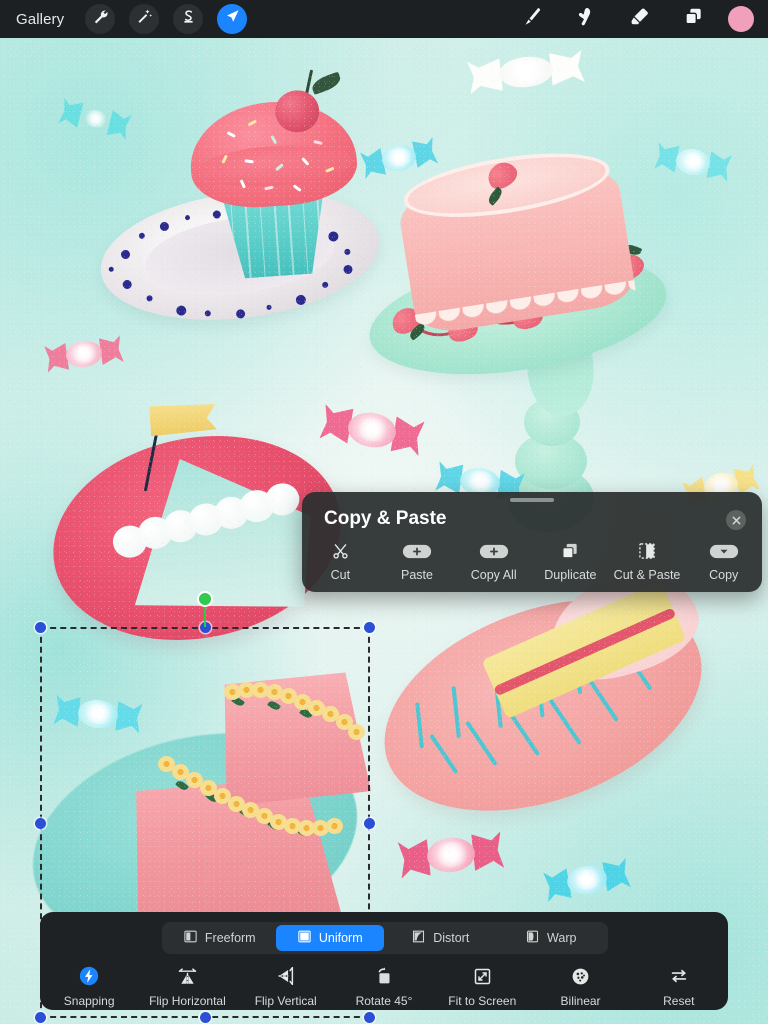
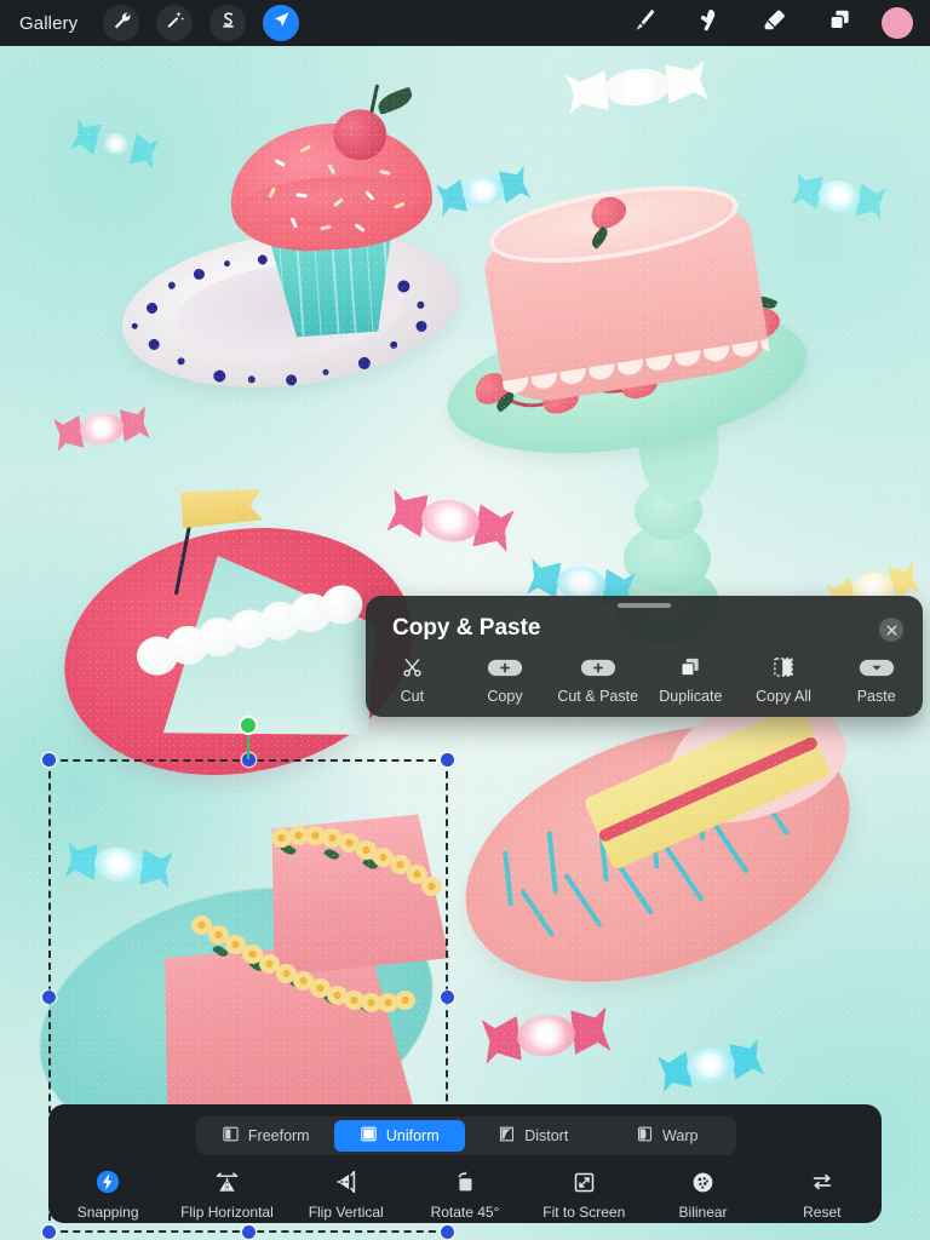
  Gallery
  Copy & Paste
  Cut
- Paste
+ Copy
- Copy All
+ Cut & Paste
  Duplicate
- Cut & Paste
+ Copy All
- Copy
+ Paste
  Freeform
  Uniform
  Distort
  Warp
  Snapping
  Flip Horizontal
  Flip Vertical
  Rotate 45°
  Fit to Screen
  Bilinear
  Reset
